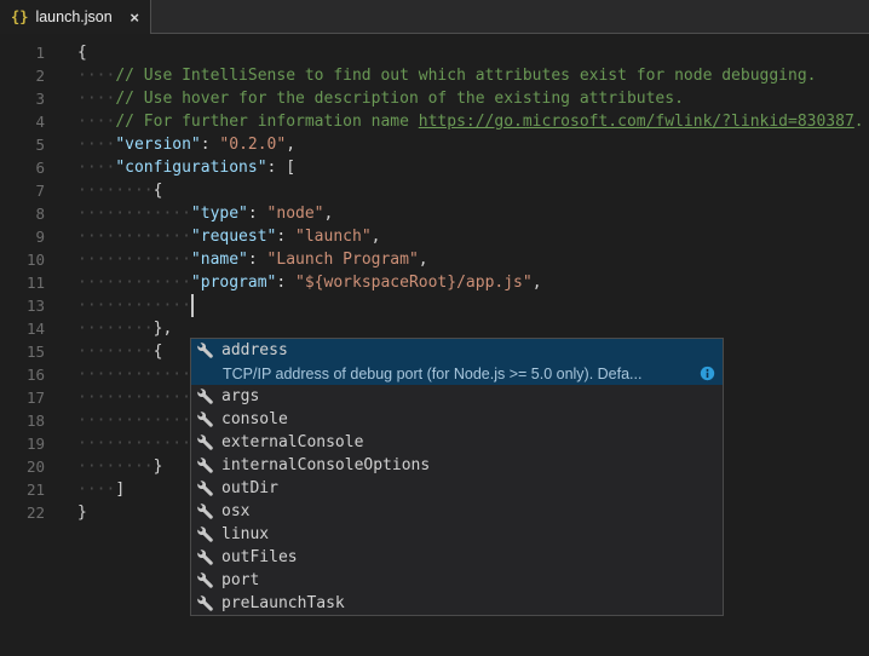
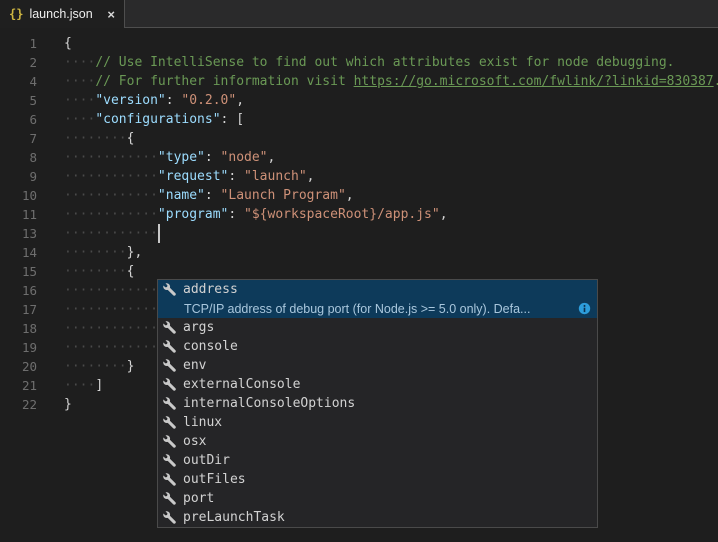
  {}
  launch.json
  ×
  1
  {
  2
  ····// Use IntelliSense to find out which attributes exist for node debugging.
- 3
- ····// Use hover for the description of the existing attributes.
  4
- ····// For further information name https://go.microsoft.com/fwlink/?linkid=830387.
+ ····// For further information visit https://go.microsoft.com/fwlink/?linkid=830387
  5
  ····"version": "0.2.0",
  6
  ····"configurations": [
  7
  ········{
  8
  ············"type": "node",
  9
  ············"request": "launch",
  10
  ············"name": "Launch Program",
  11
  ············"program": "${workspaceRoot}/app.js",
  13
  ············
  14
  ········},
  15
  ········{
  16
  ············
  17
  ············
  18
  ············
  19
  ············
  20
  ········}
  21
  ····]
  22
  }
  address
  TCP/IP address of debug port (for Node.js >= 5.0 only). Defa...
  args
  console
+ env
  externalConsole
  internalConsoleOptions
- outDir
+ linux
  osx
- linux
+ outDir
  outFiles
  port
  preLaunchTask
